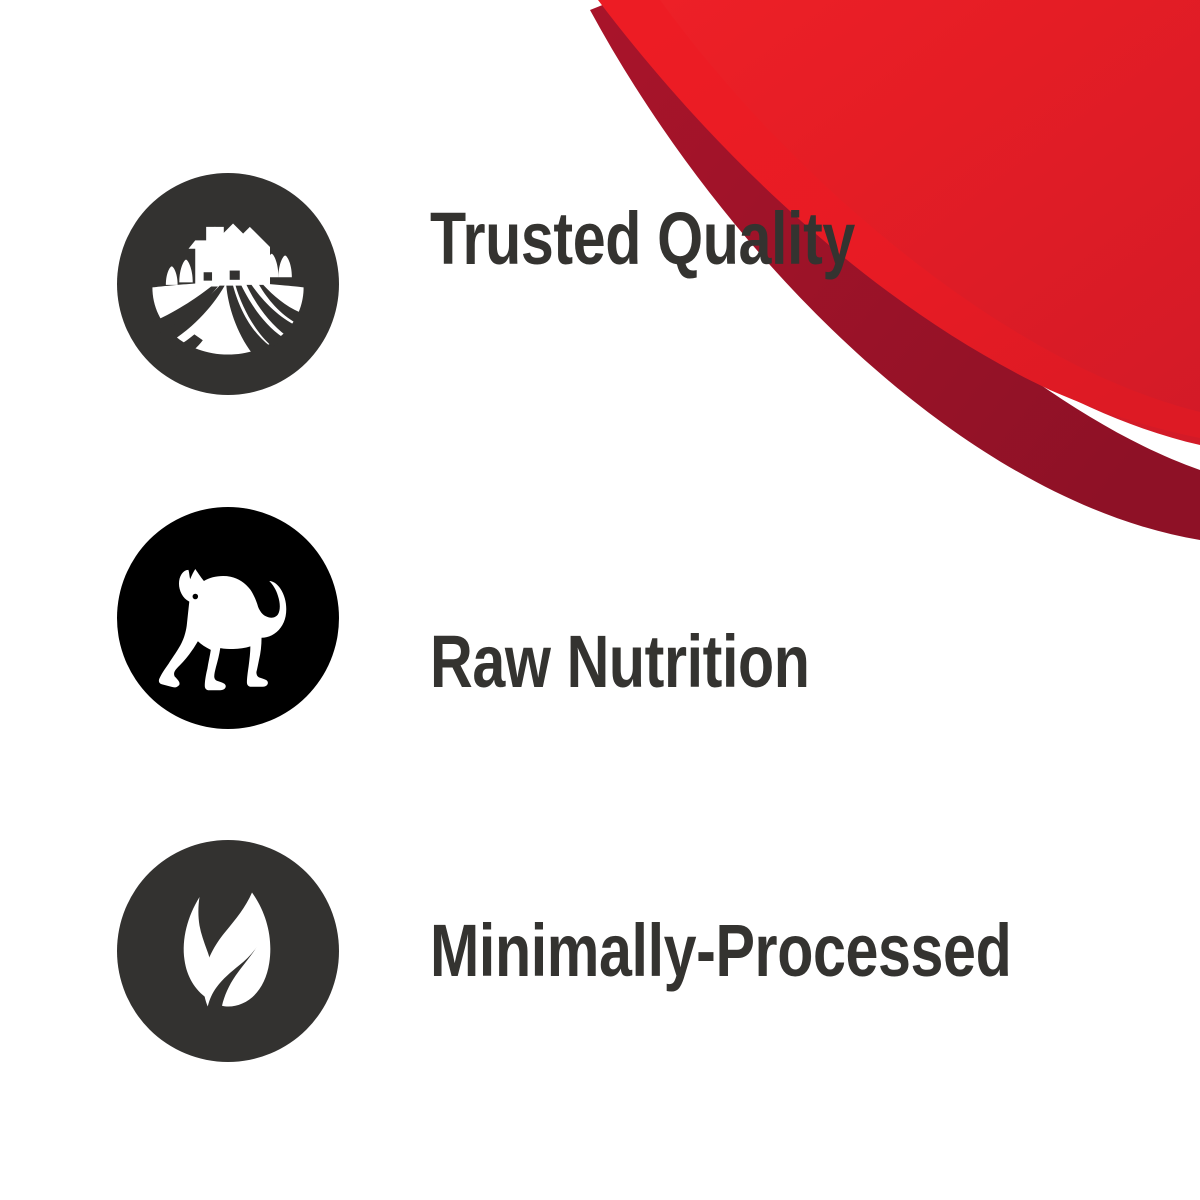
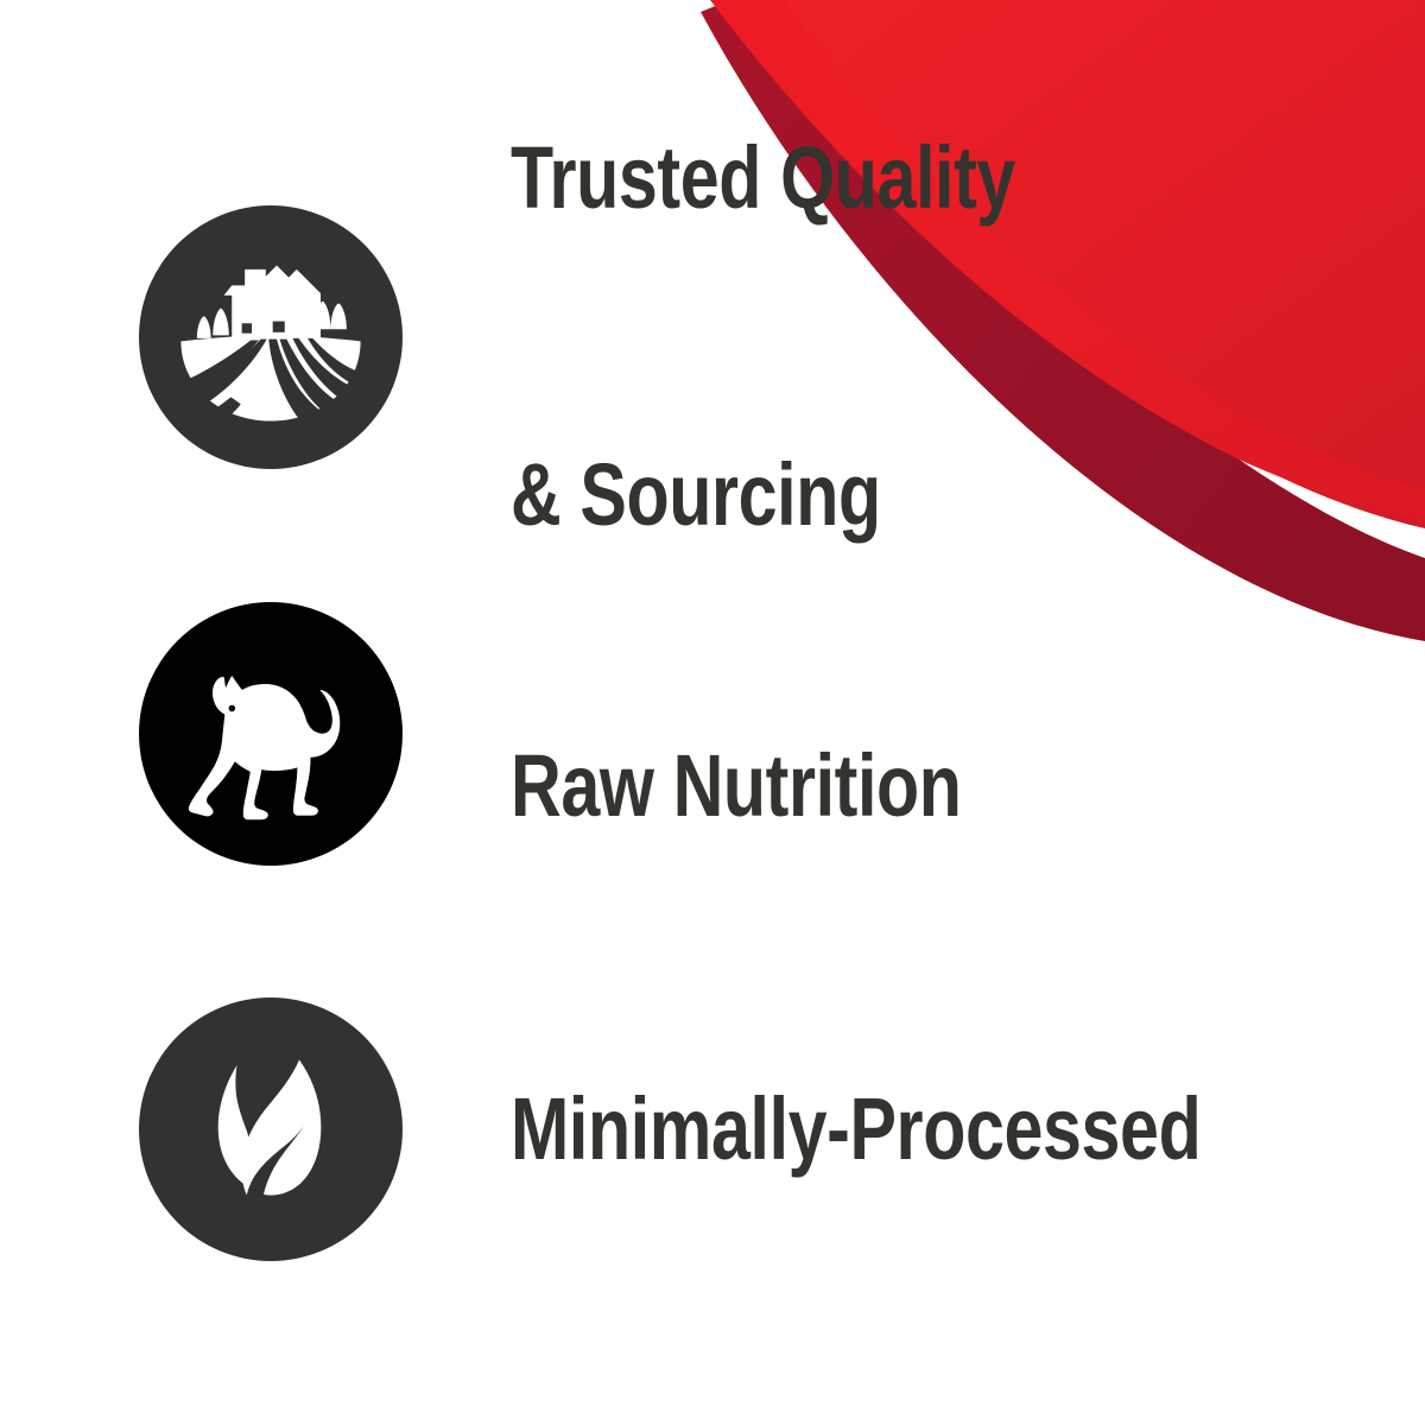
  Trusted Quality
+ & Sourcing
  Raw Nutrition
  Minimally-Processed
